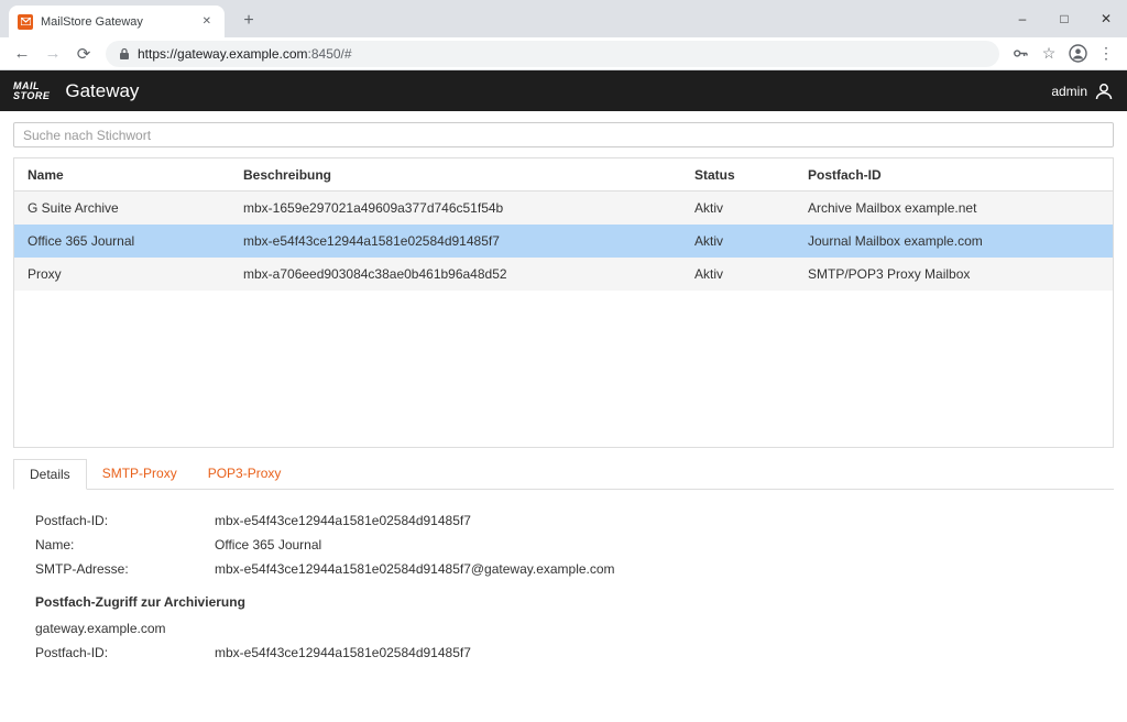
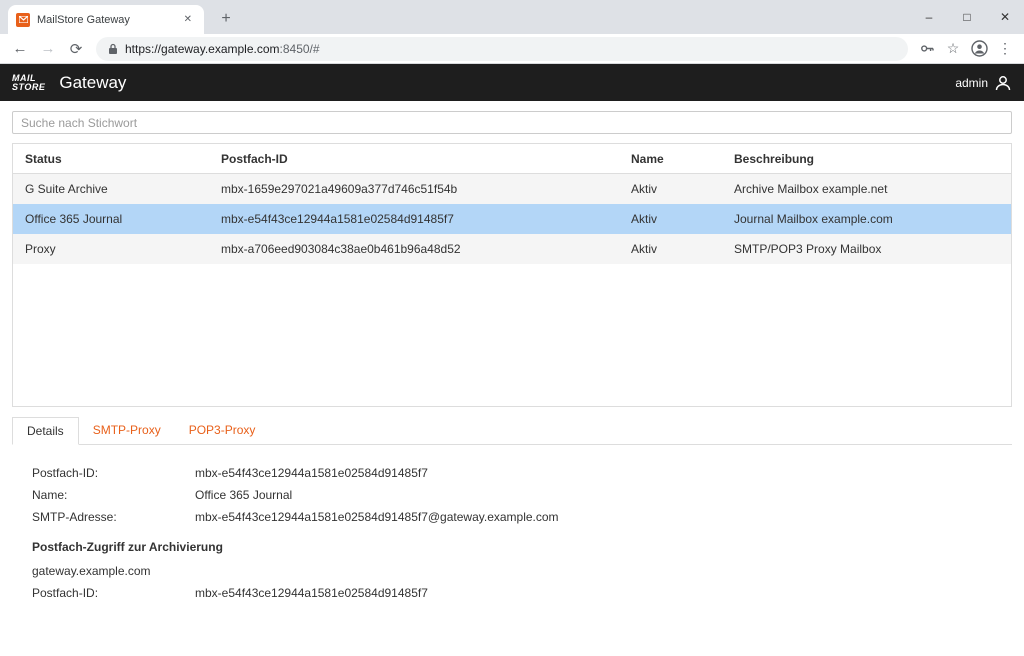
  MailStore Gateway
  ✕
  +
  –
  □
  ✕
  ←
  →
  ⟳
  https://gateway.example.com
  :8450/#
  ☆
  ⋮
  MAIL
  STORE
  Gateway
  admin
  Suche nach Stichwort
- Name
+ Status
- Beschreibung
+ Postfach-ID
- Status
+ Name
- Postfach-ID
+ Beschreibung
  G Suite Archive
  mbx-1659e297021a49609a377d746c51f54b
  Aktiv
  Archive Mailbox example.net
  Office 365 Journal
  mbx-e54f43ce12944a1581e02584d91485f7
  Aktiv
  Journal Mailbox example.com
  Proxy
  mbx-a706eed903084c38ae0b461b96a48d52
  Aktiv
  SMTP/POP3 Proxy Mailbox
  Details
  SMTP-Proxy
  POP3-Proxy
  Postfach-ID:
  mbx-e54f43ce12944a1581e02584d91485f7
  Name:
  Office 365 Journal
  SMTP-Adresse:
  mbx-e54f43ce12944a1581e02584d91485f7@gateway.example.com
  Postfach-Zugriff zur Archivierung
  gateway.example.com
  Postfach-ID:
  mbx-e54f43ce12944a1581e02584d91485f7
